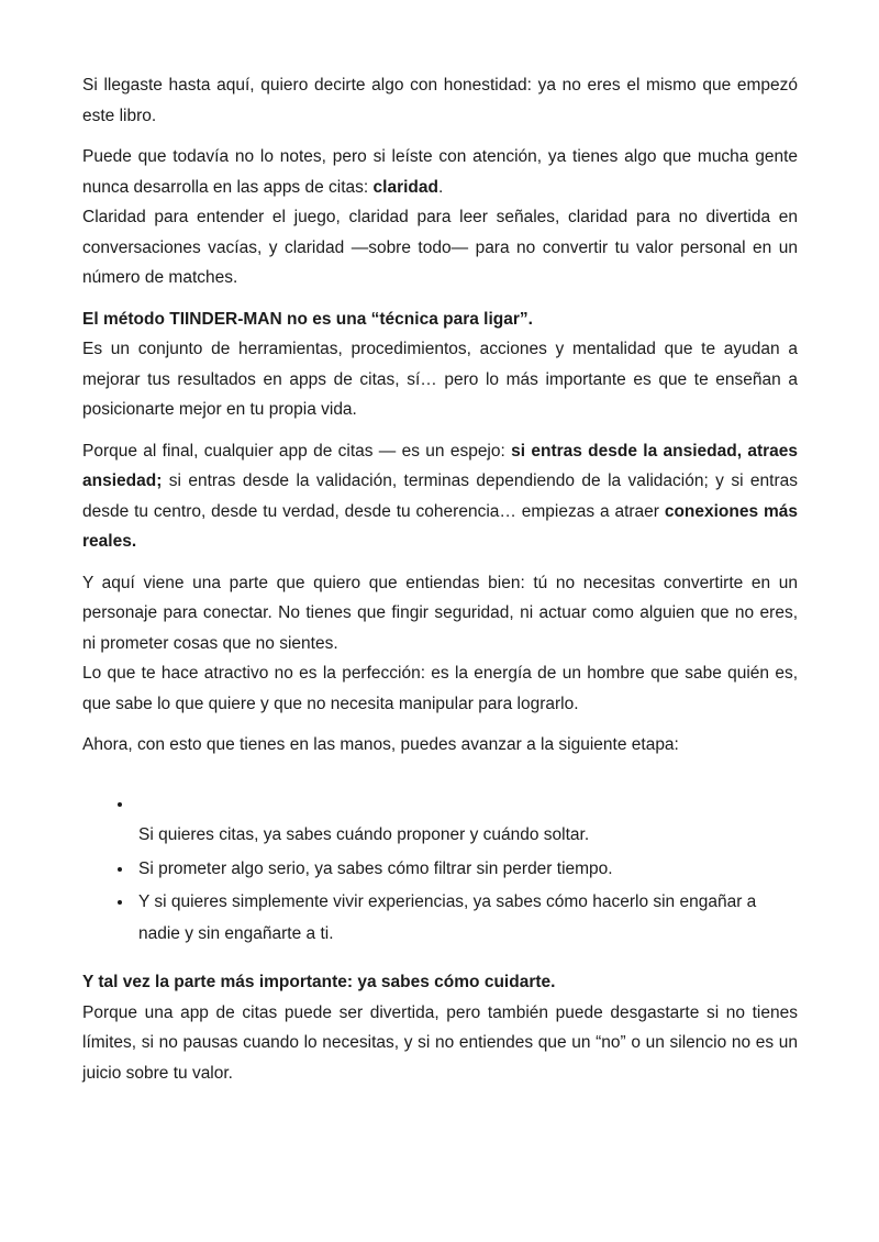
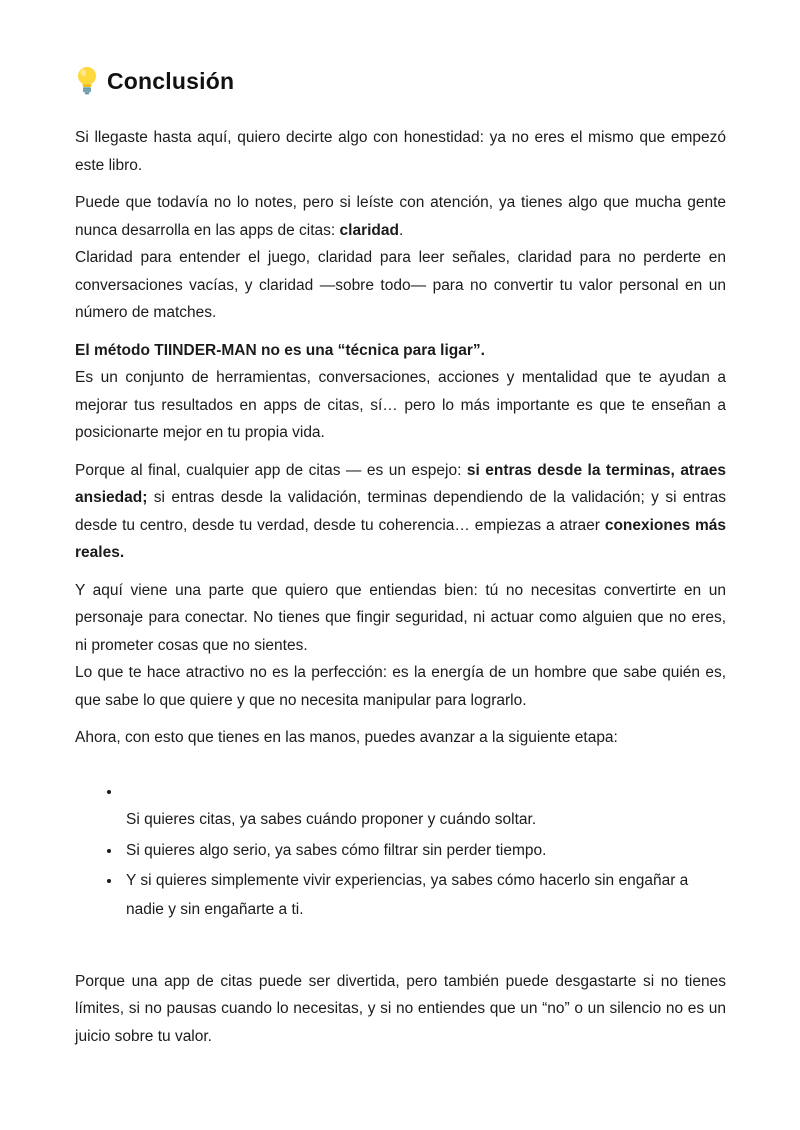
+ Conclusión
  Si llegaste hasta aquí, quiero decirte algo con honestidad: ya no eres el mismo que empezó este libro.
  Puede que todavía no lo notes, pero si leíste con atención, ya tienes algo que mucha gente nunca desarrolla en las apps de citas: claridad.
- Claridad para entender el juego, claridad para leer señales, claridad para no divertida en conversaciones vacías, y claridad —sobre todo— para no convertir tu valor personal en un número de matches.
+ Claridad para entender el juego, claridad para leer señales, claridad para no perderte en conversaciones vacías, y claridad —sobre todo— para no convertir tu valor personal en un número de matches.
  El método TIINDER-MAN no es una “técnica para ligar”.
- Es un conjunto de herramientas, procedimientos, acciones y mentalidad que te ayudan a mejorar tus resultados en apps de citas, sí… pero lo más importante es que te enseñan a posicionarte mejor en tu propia vida.
+ Es un conjunto de herramientas, conversaciones, acciones y mentalidad que te ayudan a mejorar tus resultados en apps de citas, sí… pero lo más importante es que te enseñan a posicionarte mejor en tu propia vida.
- Porque al final, cualquier app de citas — es un espejo: si entras desde la ansiedad, atraes ansiedad; si entras desde la validación, terminas dependiendo de la validación; y si entras desde tu centro, desde tu verdad, desde tu coherencia… empiezas a atraer conexiones más reales.
+ Porque al final, cualquier app de citas — es un espejo: si entras desde la terminas, atraes ansiedad; si entras desde la validación, terminas dependiendo de la validación; y si entras desde tu centro, desde tu verdad, desde tu coherencia… empiezas a atraer conexiones más reales.
  Y aquí viene una parte que quiero que entiendas bien: tú no necesitas convertirte en un personaje para conectar. No tienes que fingir seguridad, ni actuar como alguien que no eres, ni prometer cosas que no sientes.
  Lo que te hace atractivo no es la perfección: es la energía de un hombre que sabe quién es, que sabe lo que quiere y que no necesita manipular para lograrlo.
  Ahora, con esto que tienes en las manos, puedes avanzar a la siguiente etapa:
  Si quieres citas, ya sabes cuándo proponer y cuándo soltar.
- Si prometer algo serio, ya sabes cómo filtrar sin perder tiempo.
+ Si quieres algo serio, ya sabes cómo filtrar sin perder tiempo.
  Y si quieres simplemente vivir experiencias, ya sabes cómo hacerlo sin engañar a nadie y sin engañarte a ti.
- Y tal vez la parte más importante: ya sabes cómo cuidarte.
  Porque una app de citas puede ser divertida, pero también puede desgastarte si no tienes límites, si no pausas cuando lo necesitas, y si no entiendes que un “no” o un silencio no es un juicio sobre tu valor.
